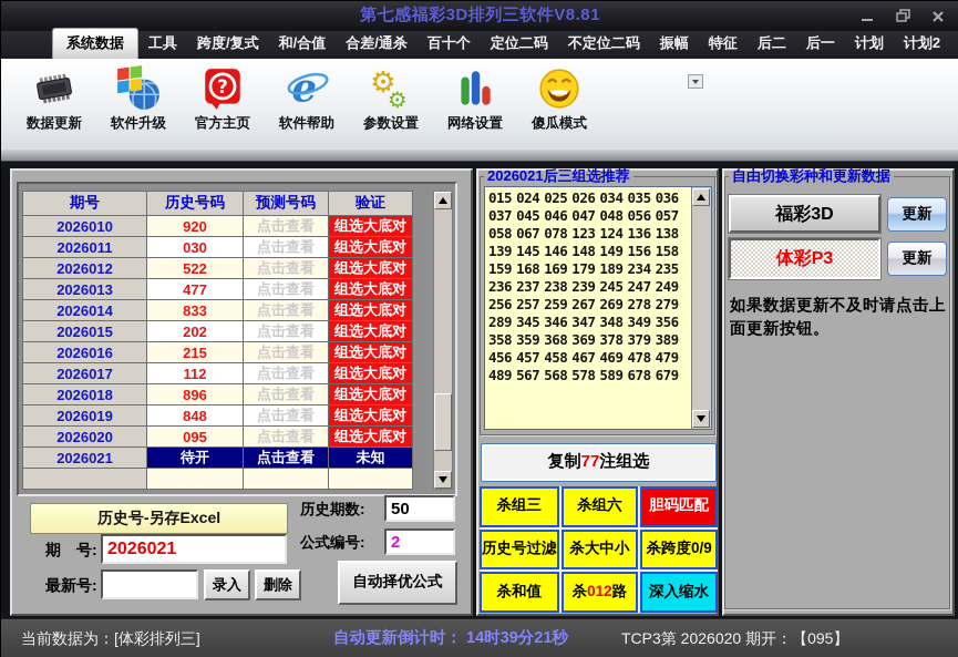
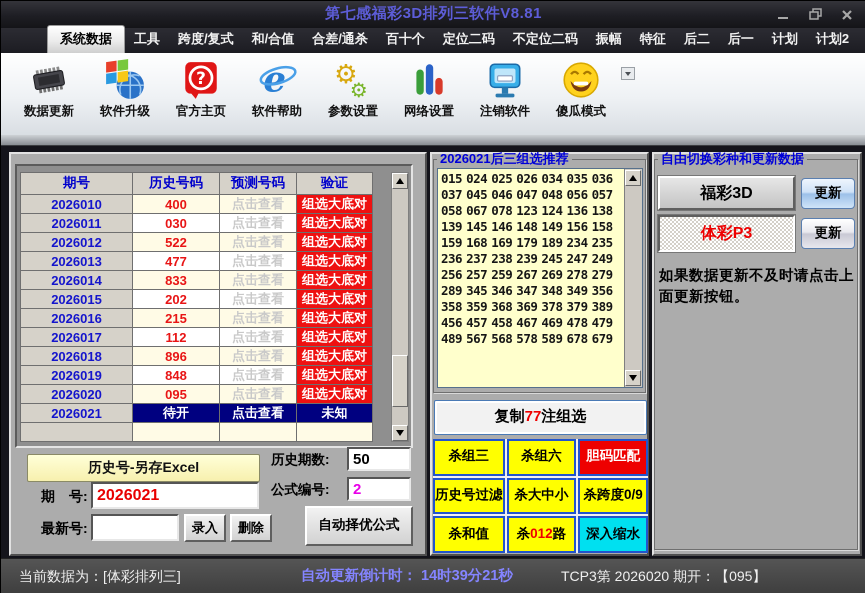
  第七感福彩3D排列三软件V8.81
  系统数据
  工具
  跨度/复式
  和/合值
  合差/通杀
  百十个
  定位二码
  不定位二码
  振幅
  特征
  后二
  后一
  计划
  计划2
  数据更新
  软件升级
  ?
  官方主页
  e
  软件帮助
  ⚙
  ⚙
  参数设置
  网络设置
+ 注销软件
  傻瓜模式
  期号	历史号码	预测号码	验证
- 2026010	920	点击查看	组选大底对
+ 2026010	400	点击查看	组选大底对
  2026011	030	点击查看	组选大底对
  2026012	522	点击查看	组选大底对
  2026013	477	点击查看	组选大底对
  2026014	833	点击查看	组选大底对
  2026015	202	点击查看	组选大底对
  2026016	215	点击查看	组选大底对
  2026017	112	点击查看	组选大底对
  2026018	896	点击查看	组选大底对
  2026019	848	点击查看	组选大底对
  2026020	095	点击查看	组选大底对
  2026021	待开	点击查看	未知
  历史号-另存Excel
  期 号:
  2026021
  最新号:
  录入
  删除
  历史期数:
  50
  公式编号:
  2
  自动择优公式
  2026021后三组选推荐
  015 024 025 026 034 035 036 037 045 046 047 048 056 057 058 067 078 123 124 136 138 139 145 146 148 149 156 158 159 168 169 179 189 234 235 236 237 238 239 245 247 249 256 257 259 267 269 278 279 289 345 346 347 348 349 356 358 359 368 369 378 379 389 456 457 458 467 469 478 479 489 567 568 578 589 678 679
  复制77注组选
  杀组三
  杀组六
  胆码匹配
  历史号过滤
  杀大中小
  杀跨度0/9
  杀和值
  杀012路
  深入缩水
  自由切换彩种和更新数据
  福彩3D
  更新
  体彩P3
  更新
  如果数据更新不及时请点击上面更新按钮。
  当前数据为：[体彩排列三]
  自动更新倒计时： 14时39分21秒
  TCP3第 2026020 期开：【095】
